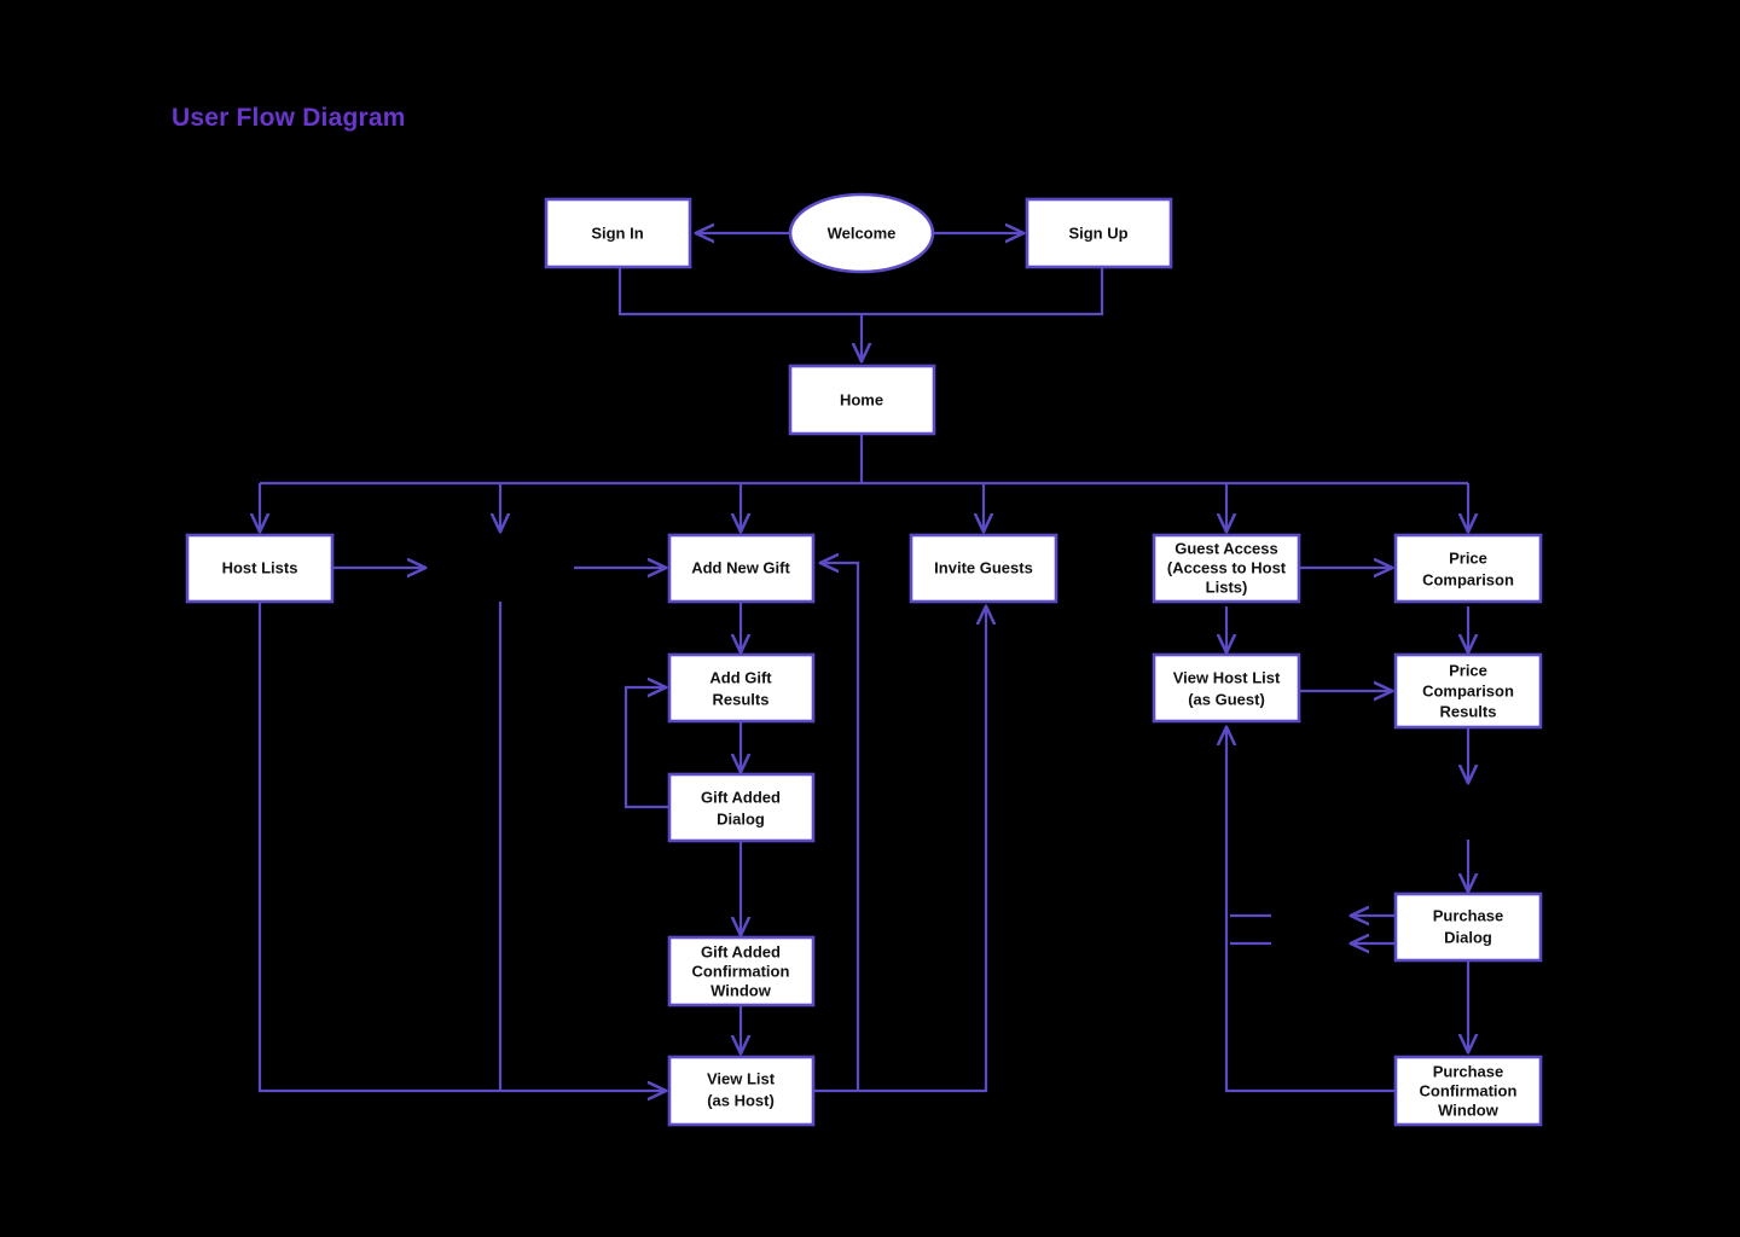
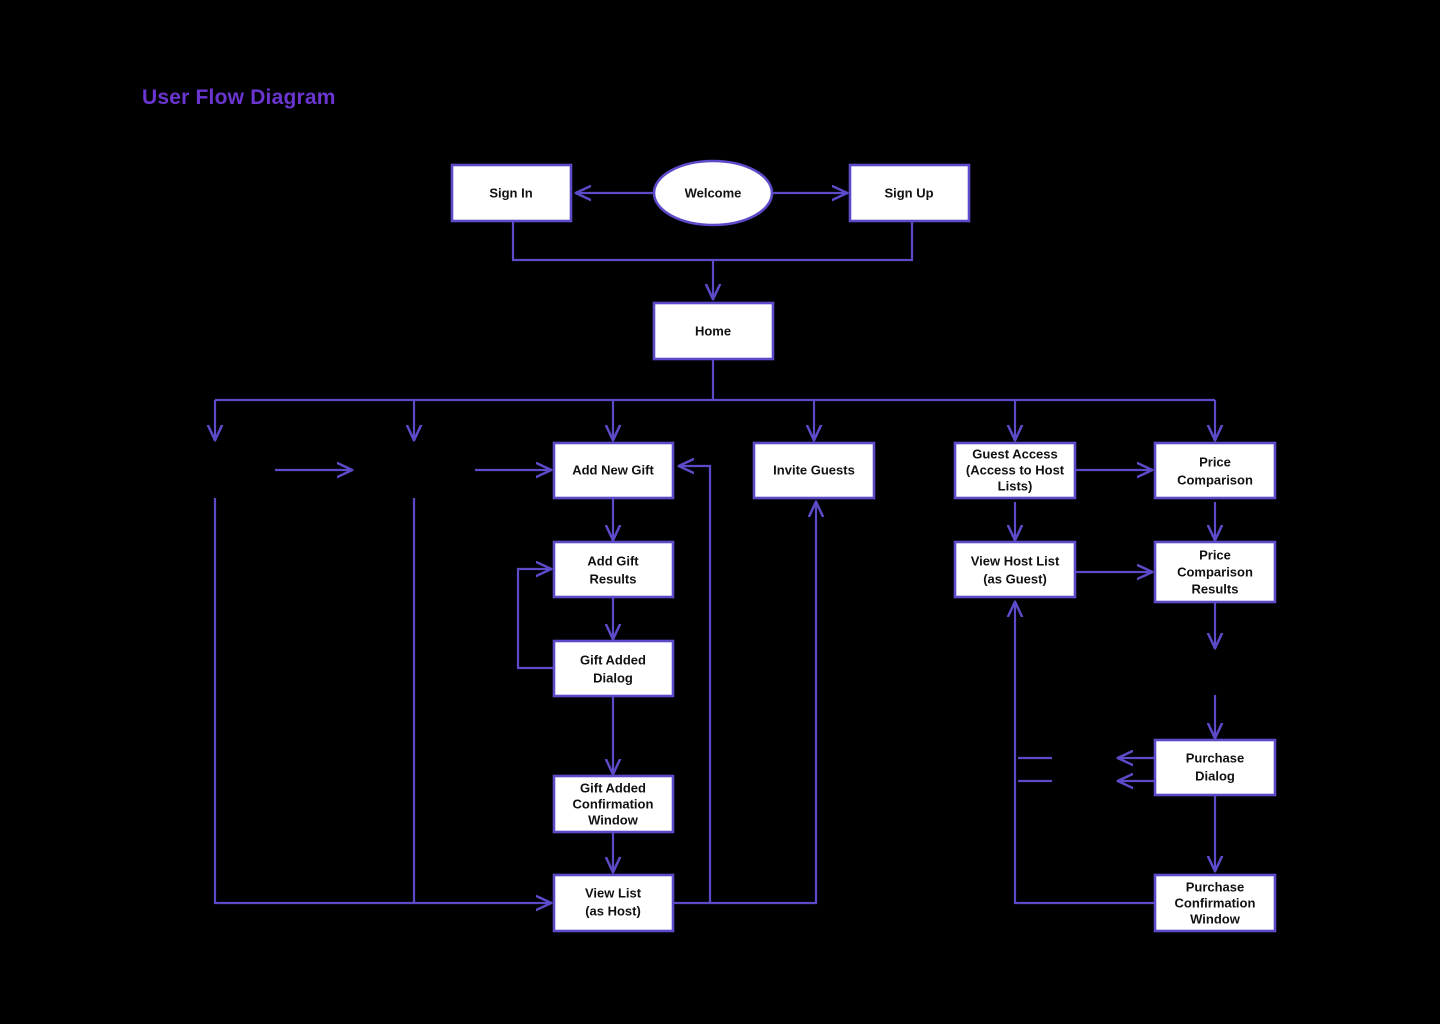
  User Flow Diagram
  Sign In
  Welcome
  Sign Up
  Home
- Host Lists
  Add New Gift
  Invite Guests
  Guest Access
  (Access to Host
  Lists)
  Price
  Comparison
  Add Gift
  Results
  View Host List
  (as Guest)
  Price
  Comparison
  Results
  Gift Added
  Dialog
  Purchase
  Dialog
  Gift Added
  Confirmation
  Window
  View List
  (as Host)
  Purchase
  Confirmation
  Window
